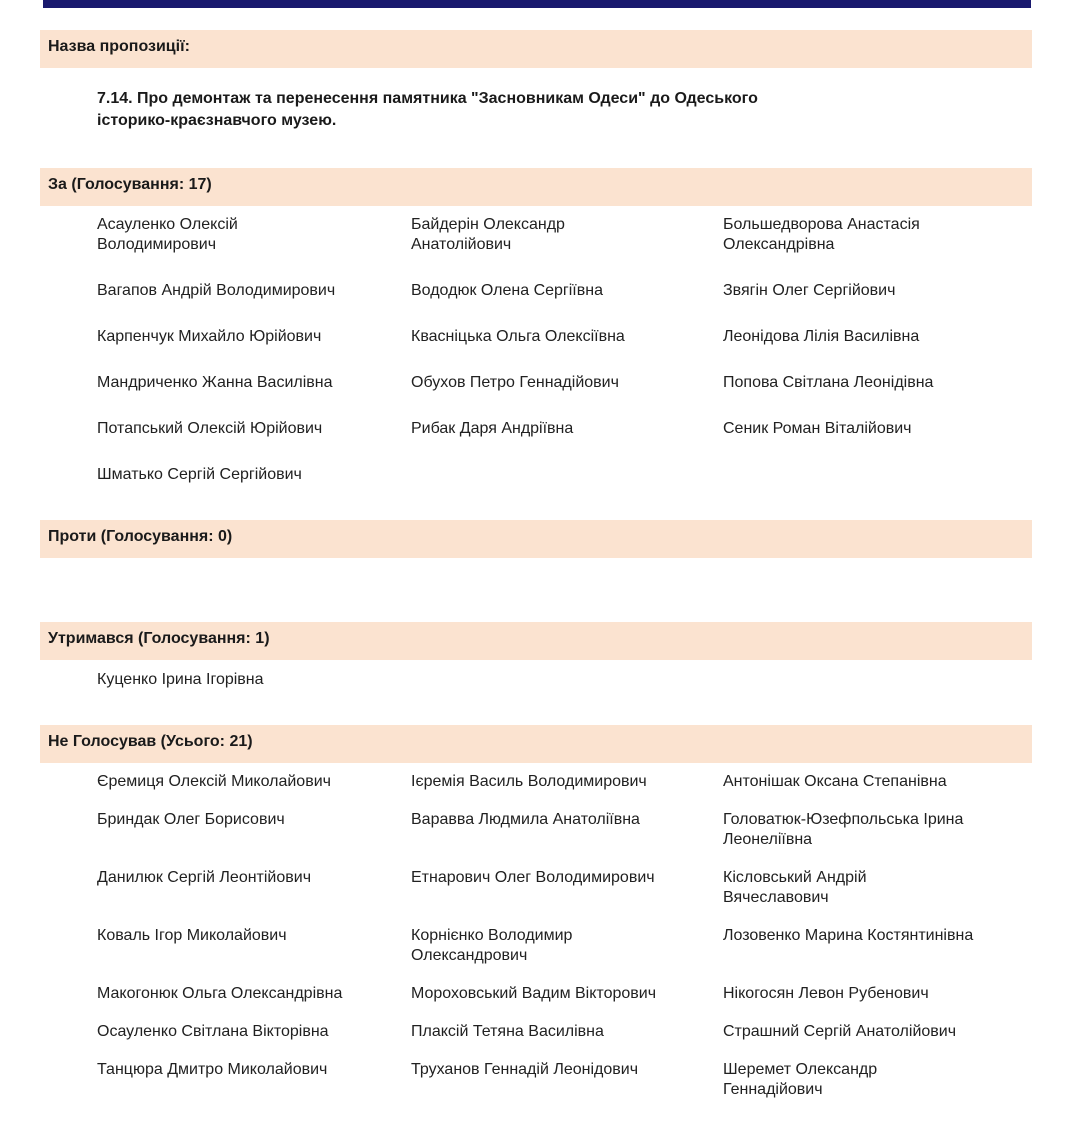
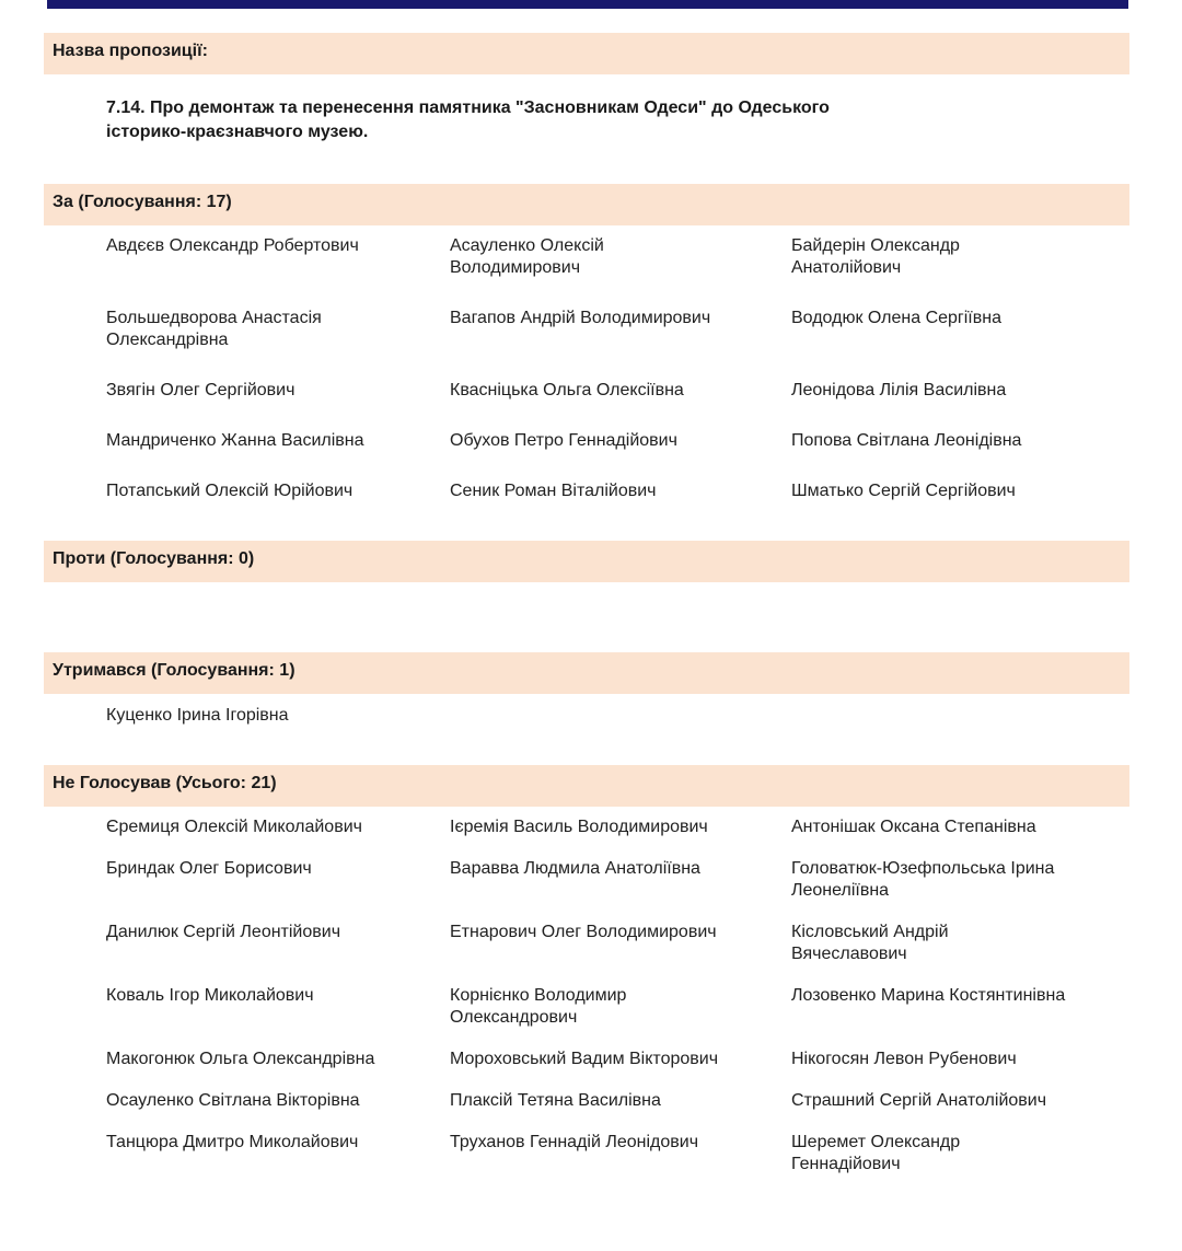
  Назва пропозиції:
  7.14. Про демонтаж та перенесення памятника "Засновникам Одеси" до Одеського
  історико-краєзнавчого музею.
  За (Голосування: 17)
+ Авдєєв Олександр Робертович
  Асауленко Олексій
  Володимирович
  Байдерін Олександр
  Анатолійович
  Большедворова Анастасія
  Олександрівна
  Вагапов Андрій Володимирович
  Вододюк Олена Сергіївна
  Звягін Олег Сергійович
- Карпенчук Михайло Юрійович
  Квасніцька Ольга Олексіївна
  Леонідова Лілія Василівна
  Мандриченко Жанна Василівна
  Обухов Петро Геннадійович
  Попова Світлана Леонідівна
  Потапський Олексій Юрійович
- Рибак Даря Андріївна
  Сеник Роман Віталійович
  Шматько Сергій Сергійович
  Проти (Голосування: 0)
  Утримався (Голосування: 1)
  Куценко Ірина Ігорівна
  Не Голосував (Усього: 21)
  Єремиця Олексій Миколайович
  Ієремія Василь Володимирович
  Антонішак Оксана Степанівна
  Бриндак Олег Борисович
  Варавва Людмила Анатоліївна
  Головатюк-Юзефпольська Ірина
  Леонеліївна
  Данилюк Сергій Леонтійович
  Етнарович Олег Володимирович
  Кісловський Андрій
  Вячеславович
  Коваль Ігор Миколайович
  Корнієнко Володимир
  Олександрович
  Лозовенко Марина Костянтинівна
  Макогонюк Ольга Олександрівна
  Мороховський Вадим Вікторович
  Нікогосян Левон Рубенович
  Осауленко Світлана Вікторівна
  Плаксій Тетяна Василівна
  Страшний Сергій Анатолійович
  Танцюра Дмитро Миколайович
  Труханов Геннадій Леонідович
  Шеремет Олександр
  Геннадійович
